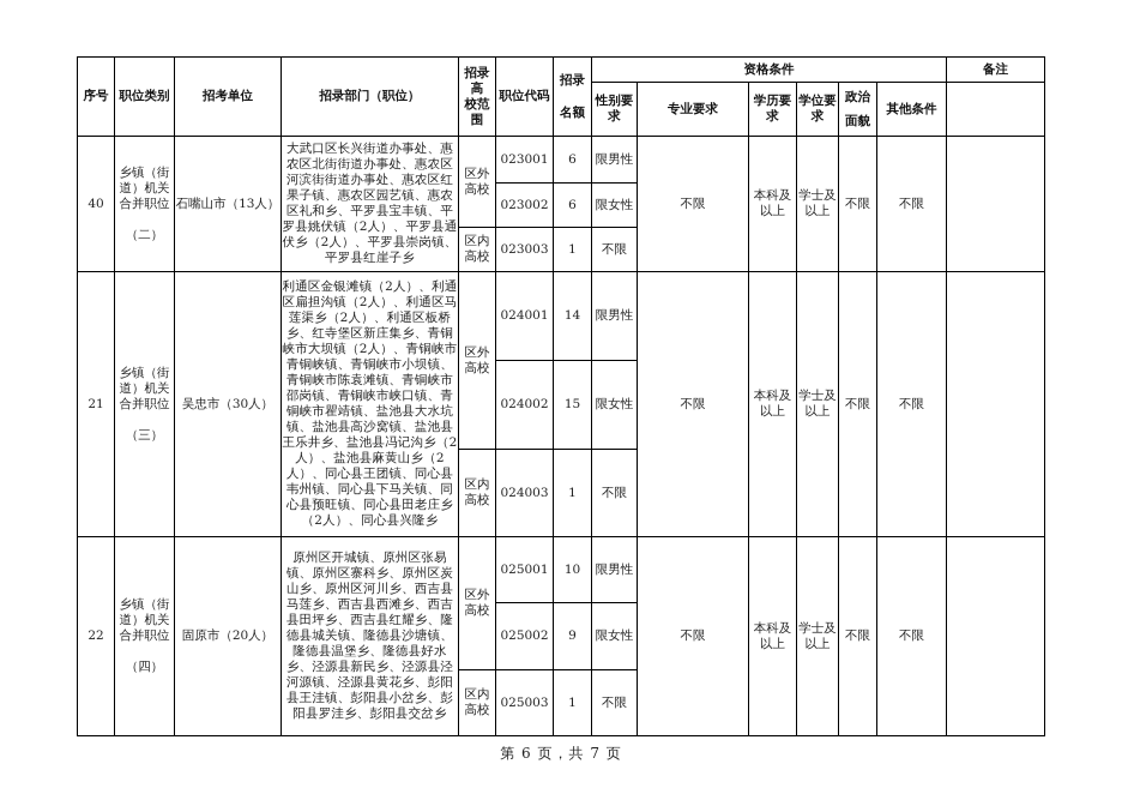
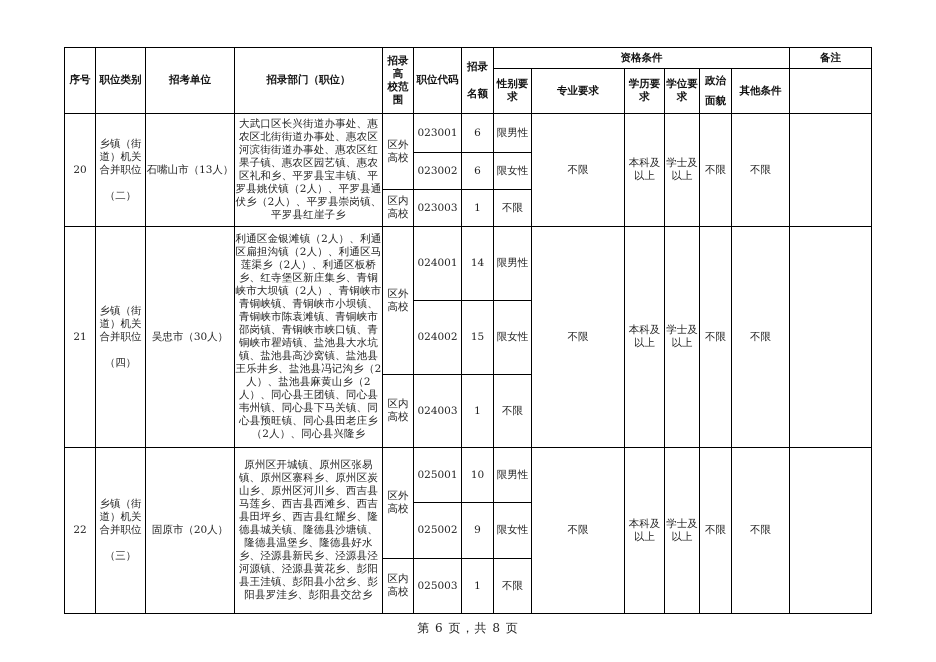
  序号	职位类别	招考单位	招录部门（职位）	招录高 校范围	职位代码	招录 名额	资格条件	备注
  性别要求	专业要求	学历要求	学位要求	政治 面貌	其他条件
- 40	乡镇（街道）机关合并职位 （二）	石嘴山市（13人）	大武口区长兴街道办事处、惠农区北街街道办事处、惠农区河滨街街道办事处、惠农区红果子镇、惠农区园艺镇、惠农区礼和乡、平罗县宝丰镇、平罗县姚伏镇（2人）、平罗县通伏乡（2人）、平罗县崇岗镇、平罗县红崖子乡	区外高校	023001	6	限男性	不限	本科及以上	学士及以上	不限	不限
+ 20	乡镇（街道）机关合并职位 （二）	石嘴山市（13人）	大武口区长兴街道办事处、惠农区北街街道办事处、惠农区河滨街街道办事处、惠农区红果子镇、惠农区园艺镇、惠农区礼和乡、平罗县宝丰镇、平罗县姚伏镇（2人）、平罗县通伏乡（2人）、平罗县崇岗镇、平罗县红崖子乡	区外高校	023001	6	限男性	不限	本科及以上	学士及以上	不限	不限
  023002	6	限女性
  区内高校	023003	1	不限
- 21	乡镇（街道）机关合并职位 （三）	吴忠市（30人）	利通区金银滩镇（2人）、利通区扁担沟镇（2人）、利通区马莲渠乡（2人）、利通区板桥乡、红寺堡区新庄集乡、青铜峡市大坝镇（2人）、青铜峡市青铜峡镇、青铜峡市小坝镇、青铜峡市陈袁滩镇、青铜峡市邵岗镇、青铜峡市峡口镇、青铜峡市瞿靖镇、盐池县大水坑镇、盐池县高沙窝镇、盐池县王乐井乡、盐池县冯记沟乡（2人）、盐池县麻黄山乡（2人）、同心县王团镇、同心县韦州镇、同心县下马关镇、同心县预旺镇、同心县田老庄乡（2人）、同心县兴隆乡	区外高校	024001	14	限男性	不限	本科及以上	学士及以上	不限	不限
+ 21	乡镇（街道）机关合并职位 （四）	吴忠市（30人）	利通区金银滩镇（2人）、利通区扁担沟镇（2人）、利通区马莲渠乡（2人）、利通区板桥乡、红寺堡区新庄集乡、青铜峡市大坝镇（2人）、青铜峡市青铜峡镇、青铜峡市小坝镇、青铜峡市陈袁滩镇、青铜峡市邵岗镇、青铜峡市峡口镇、青铜峡市瞿靖镇、盐池县大水坑镇、盐池县高沙窝镇、盐池县王乐井乡、盐池县冯记沟乡（2人）、盐池县麻黄山乡（2人）、同心县王团镇、同心县韦州镇、同心县下马关镇、同心县预旺镇、同心县田老庄乡（2人）、同心县兴隆乡	区外高校	024001	14	限男性	不限	本科及以上	学士及以上	不限	不限
  024002	15	限女性
  区内高校	024003	1	不限
- 22	乡镇（街道）机关合并职位 （四）	固原市（20人）	原州区开城镇、原州区张易镇、原州区寨科乡、原州区炭山乡、原州区河川乡、西吉县马莲乡、西吉县西滩乡、西吉县田坪乡、西吉县红耀乡、隆德县城关镇、隆德县沙塘镇、隆德县温堡乡、隆德县好水乡、泾源县新民乡、泾源县泾河源镇、泾源县黄花乡、彭阳县王洼镇、彭阳县小岔乡、彭阳县罗洼乡、彭阳县交岔乡	区外高校	025001	10	限男性	不限	本科及以上	学士及以上	不限	不限
+ 22	乡镇（街道）机关合并职位 （三）	固原市（20人）	原州区开城镇、原州区张易镇、原州区寨科乡、原州区炭山乡、原州区河川乡、西吉县马莲乡、西吉县西滩乡、西吉县田坪乡、西吉县红耀乡、隆德县城关镇、隆德县沙塘镇、隆德县温堡乡、隆德县好水乡、泾源县新民乡、泾源县泾河源镇、泾源县黄花乡、彭阳县王洼镇、彭阳县小岔乡、彭阳县罗洼乡、彭阳县交岔乡	区外高校	025001	10	限男性	不限	本科及以上	学士及以上	不限	不限
  025002	9	限女性
  区内高校	025003	1	不限
- 第 6 页，共 7 页
+ 第 6 页，共 8 页
